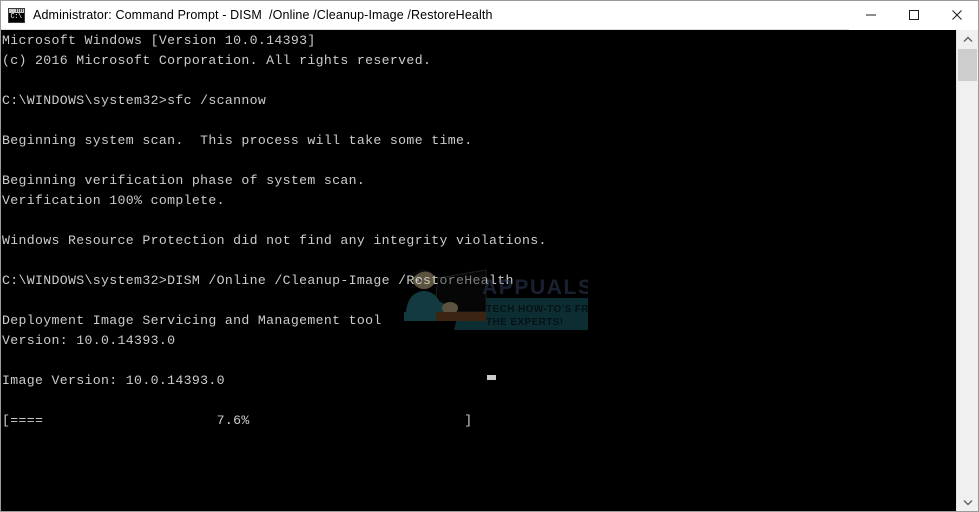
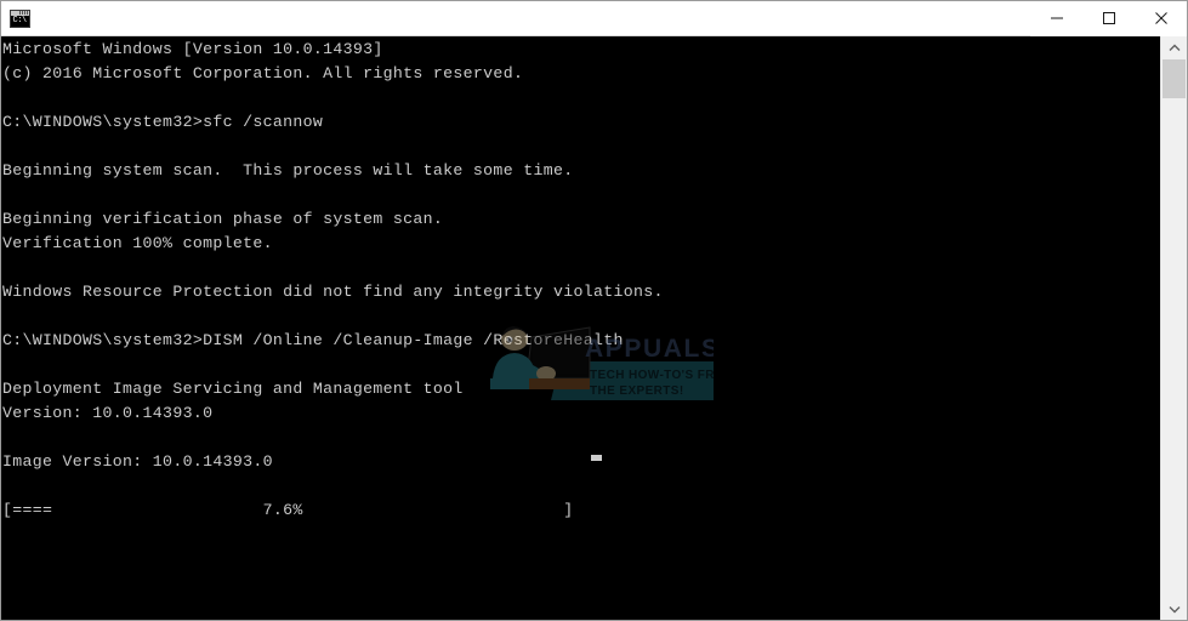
  C:\
- Administrator: Command Prompt - DISM /Online /Cleanup-Image /RestoreHealth
  Microsoft Windows [Version 10.0.14393]
  (c) 2016 Microsoft Corporation. All rights reserved.
  C:\WINDOWS\system32>sfc /scannow
  Beginning system scan. This process will take some time.
  Beginning verification phase of system scan.
  Verification 100% complete.
  Windows Resource Protection did not find any integrity violations.
  C:\WINDOWS\system32>DISM /Online /Cleanup-Image /RestoreHealth
  Deployment Image Servicing and Management tool
  Version: 10.0.14393.0
  Image Version: 10.0.14393.0
  [==== 7.6% ]
  APPUALS
  TECH HOW-TO'S FR
  THE EXPERTS!
